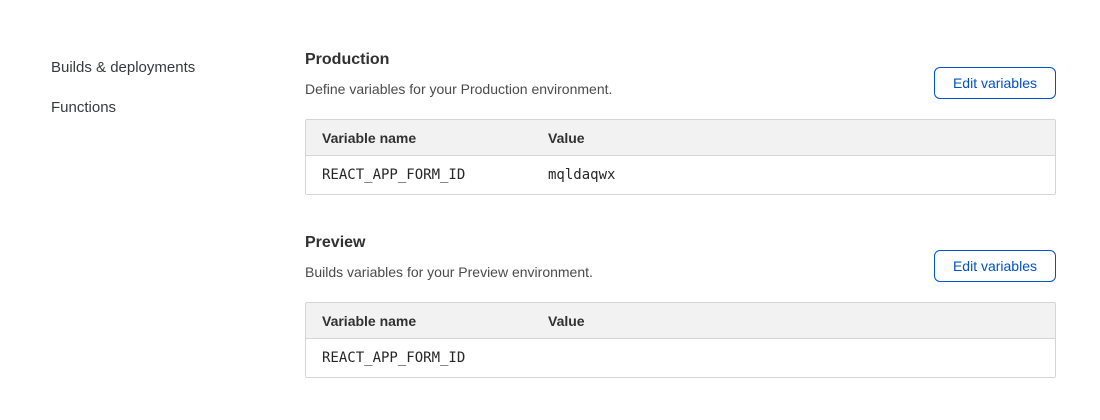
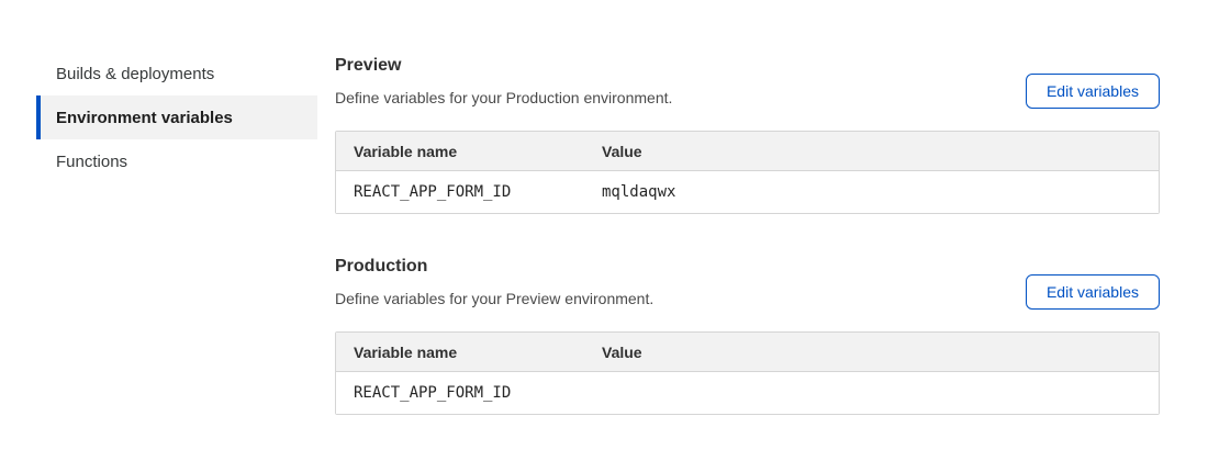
  Builds & deployments
+ Environment variables
  Functions
- Production
+ Preview
  Define variables for your Production environment.
  Edit variables
  Variable name
  Value
  REACT_APP_FORM_ID
  mqldaqwx
- Preview
+ Production
- Builds variables for your Preview environment.
+ Define variables for your Preview environment.
  Edit variables
  Variable name
  Value
  REACT_APP_FORM_ID
